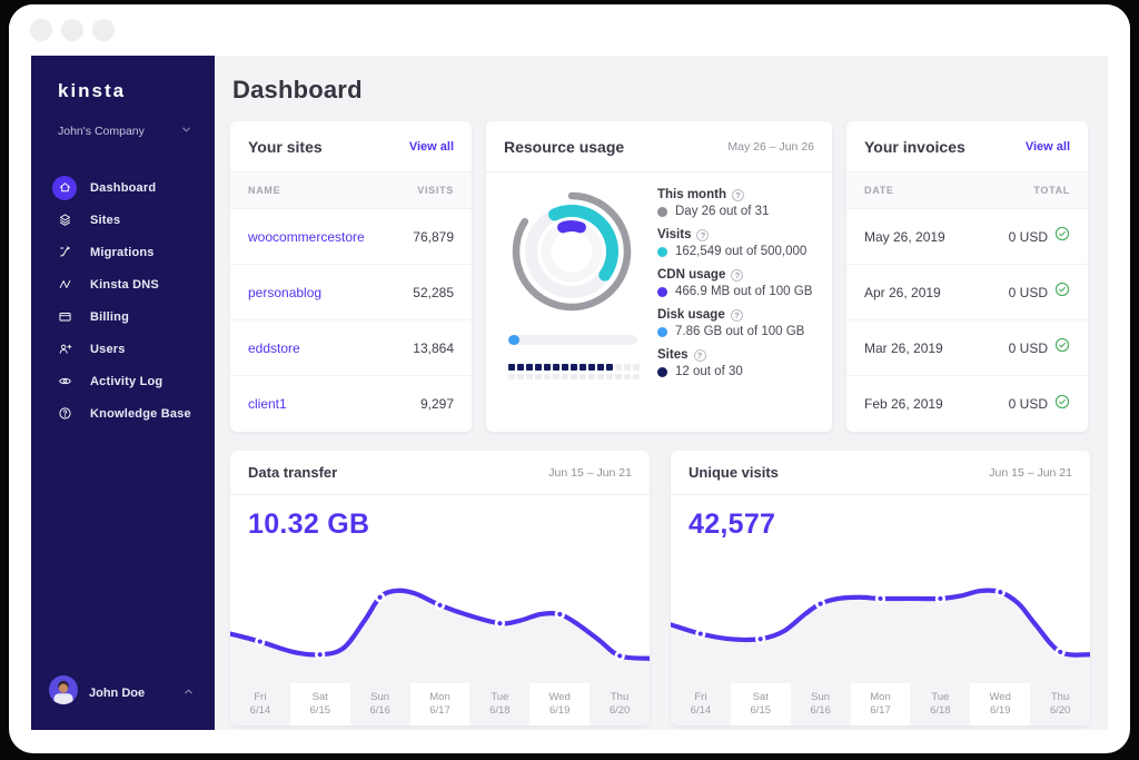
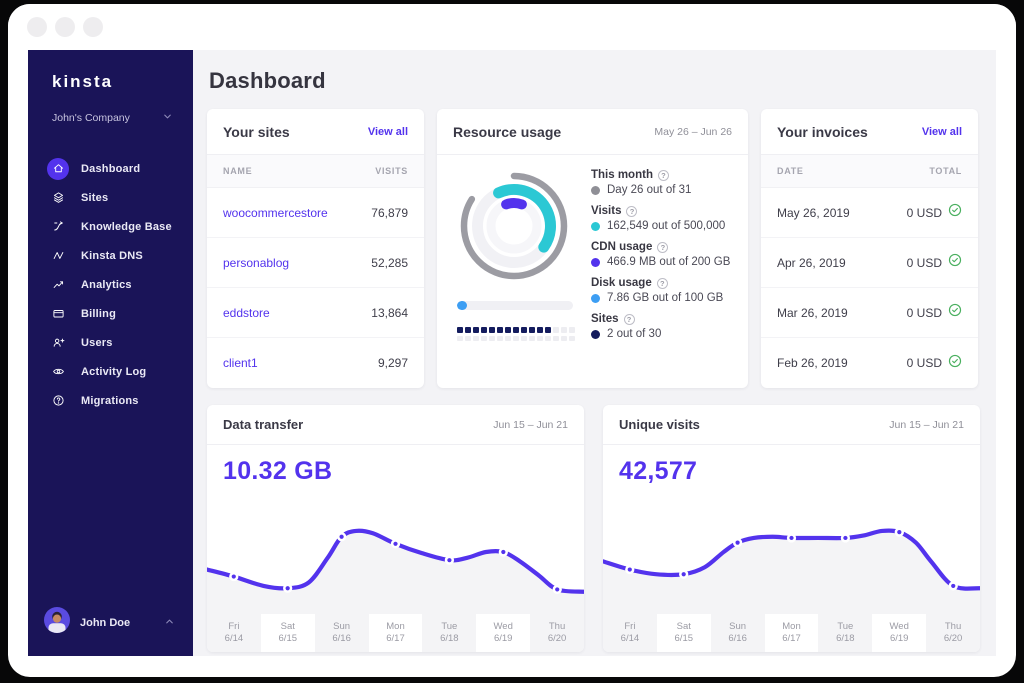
  kinsta
  John's Company
  Dashboard
  Sites
- Migrations
+ Knowledge Base
  Kinsta DNS
+ Analytics
  Billing
  Users
  Activity Log
- Knowledge Base
+ Migrations
  John Doe
  Dashboard
  Your sites
  View all
  NAME
  VISITS
  woocommercestore
  76,879
  personablog
  52,285
  eddstore
  13,864
  client1
  9,297
  Resource usage
  May 26 – Jun 26
  This month
  ?
  Day 26 out of 31
  Visits
  ?
  162,549 out of 500,000
  CDN usage
  ?
- 466.9 MB out of 100 GB
+ 466.9 MB out of 200 GB
  Disk usage
  ?
  7.86 GB out of 100 GB
  Sites
  ?
- 12 out of 30
+ 2 out of 30
  Your invoices
  View all
  DATE
  TOTAL
  May 26, 2019
  0 USD
  Apr 26, 2019
  0 USD
  Mar 26, 2019
  0 USD
  Feb 26, 2019
  0 USD
  Data transfer
  Jun 15 – Jun 21
  10.32 GB
  Fri
  6/14
  Sat
  6/15
  Sun
  6/16
  Mon
  6/17
  Tue
  6/18
  Wed
  6/19
  Thu
  6/20
  Unique visits
  Jun 15 – Jun 21
  42,577
  Fri
  6/14
  Sat
  6/15
  Sun
  6/16
  Mon
  6/17
  Tue
  6/18
  Wed
  6/19
  Thu
  6/20
